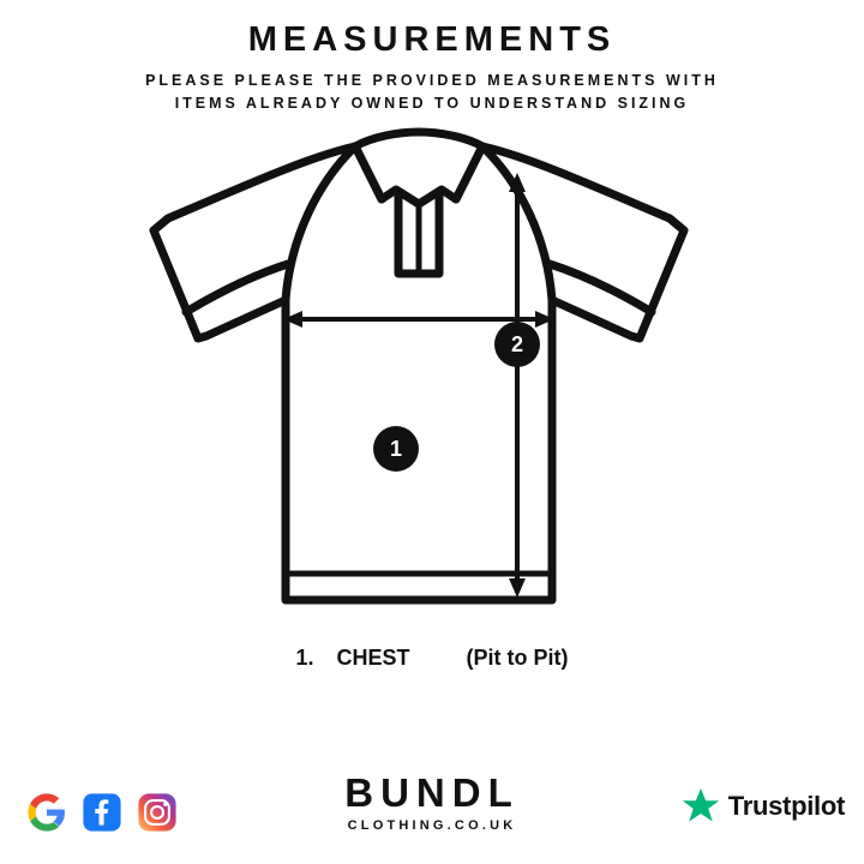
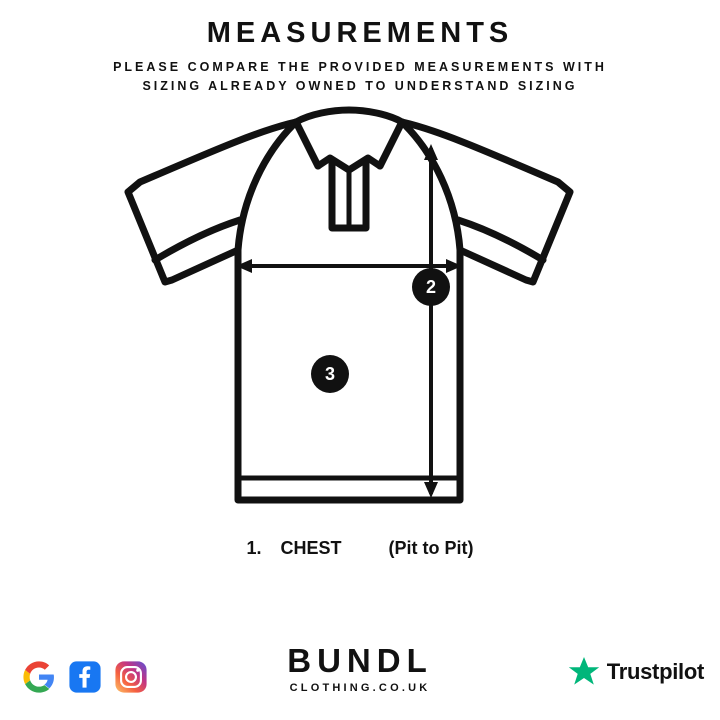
  MEASUREMENTS
- PLEASE PLEASE THE PROVIDED MEASUREMENTS WITH
+ PLEASE COMPARE THE PROVIDED MEASUREMENTS WITH
- ITEMS ALREADY OWNED TO UNDERSTAND SIZING
+ SIZING ALREADY OWNED TO UNDERSTAND SIZING
- 1
+ 3
  2
  1. CHEST (Pit to Pit)
  BUNDL
  CLOTHING.CO.UK
  Trustpilot
